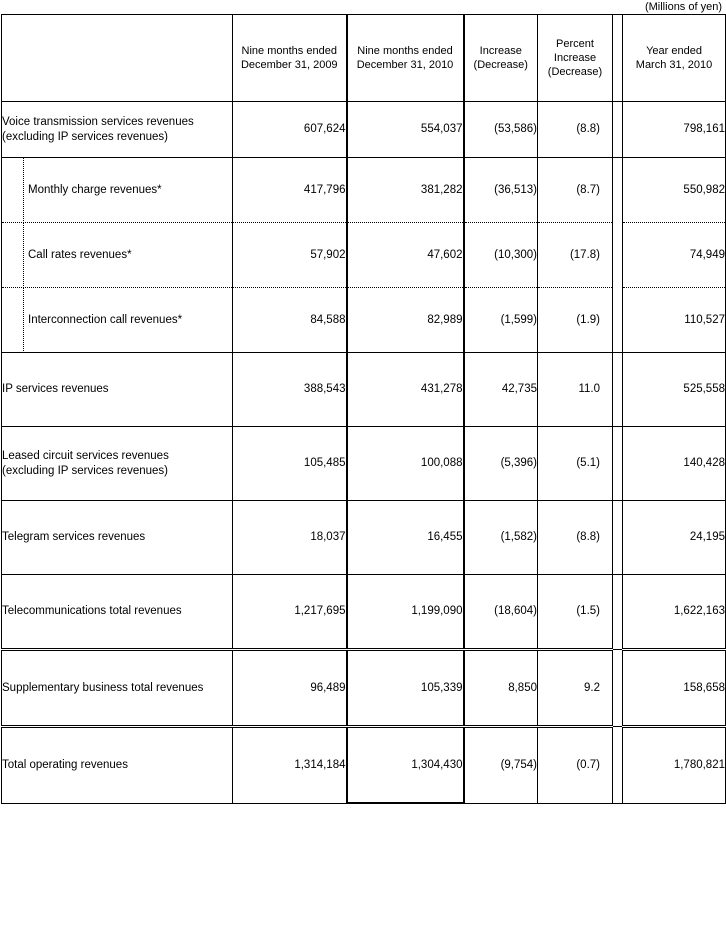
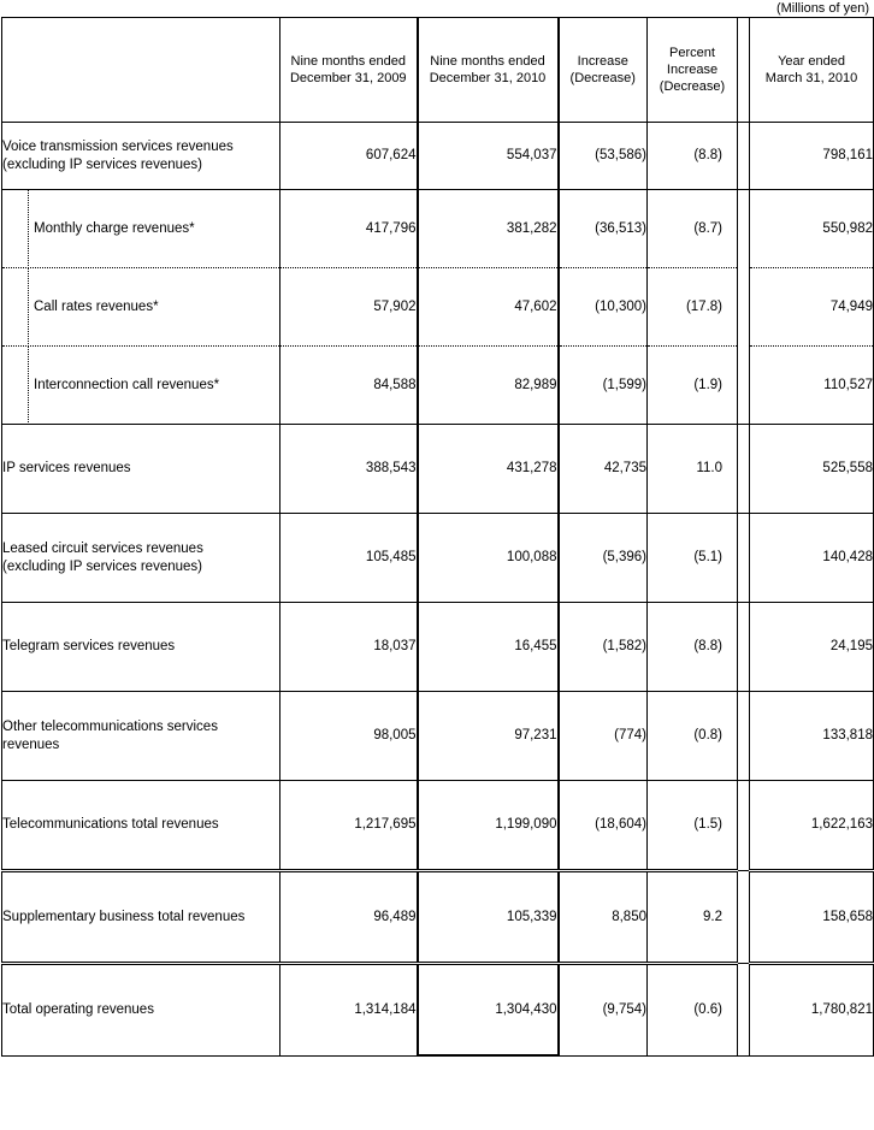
  (Millions of yen)
  	Nine months ended December 31, 2009	Nine months ended December 31, 2010	Increase (Decrease)	Percent Increase (Decrease)		Year ended March 31, 2010
  Voice transmission services revenues (excluding IP services revenues)	607,624	554,037	(53,586)	(8.8)		798,161
  Monthly charge revenues*	417,796	381,282	(36,513)	(8.7)		550,982
  Call rates revenues*	57,902	47,602	(10,300)	(17.8)		74,949
  Interconnection call revenues*	84,588	82,989	(1,599)	(1.9)		110,527
  IP services revenues	388,543	431,278	42,735	11.0		525,558
  Leased circuit services revenues (excluding IP services revenues)	105,485	100,088	(5,396)	(5.1)		140,428
  Telegram services revenues	18,037	16,455	(1,582)	(8.8)		24,195
+ Other telecommunications services revenues	98,005	97,231	(774)	(0.8)		133,818
  Telecommunications total revenues	1,217,695	1,199,090	(18,604)	(1.5)		1,622,163
  Supplementary business total revenues	96,489	105,339	8,850	9.2		158,658
- Total operating revenues	1,314,184	1,304,430	(9,754)	(0.7)		1,780,821
+ Total operating revenues	1,314,184	1,304,430	(9,754)	(0.6)		1,780,821
